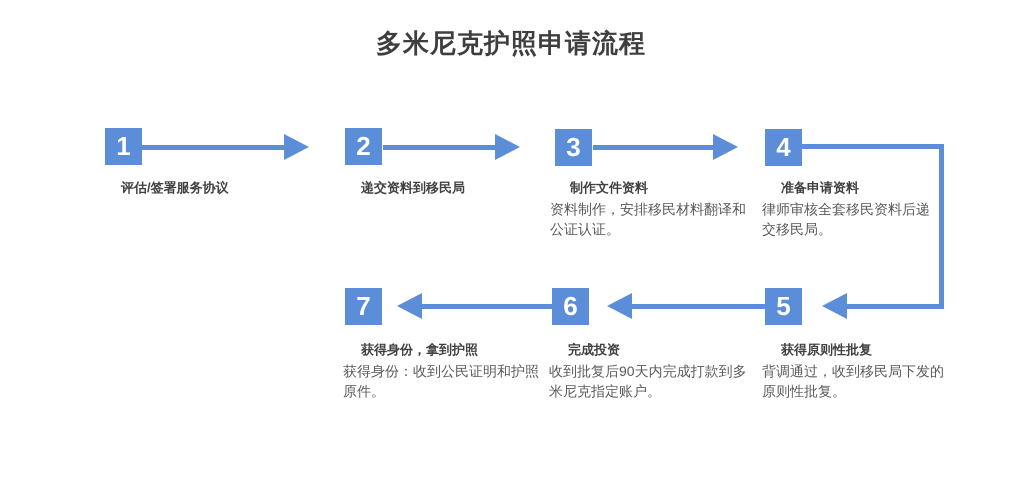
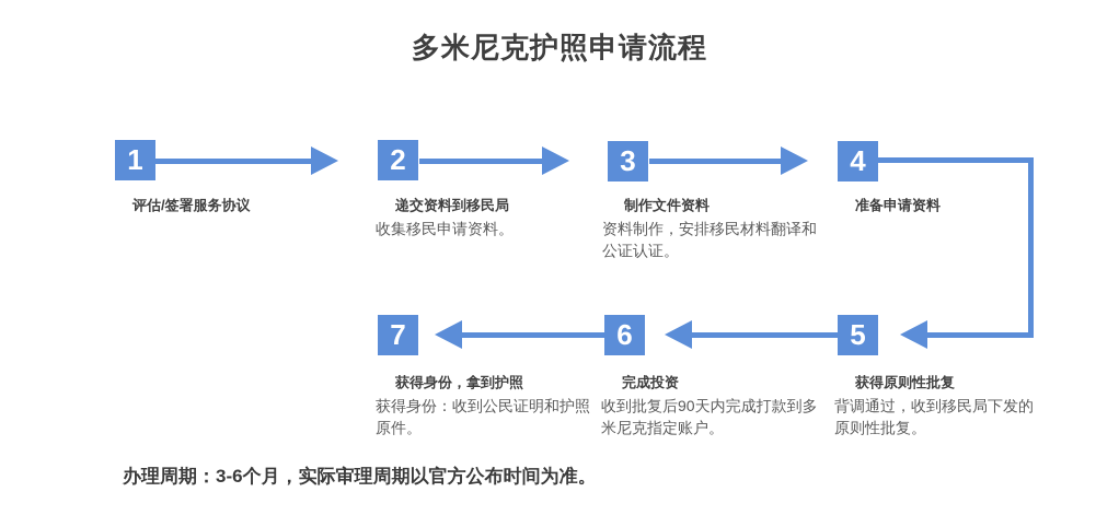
  多米尼克护照申请流程
  1
  评估/签署服务协议
  2
  递交资料到移民局
+ 收集移民申请资料。
  3
  制作文件资料
  资料制作，安排移民材料翻译和
  公证认证。
  4
  准备申请资料
- 律师审核全套移民资料后递
- 交移民局。
  5
  获得原则性批复
  背调通过，收到移民局下发的
  原则性批复。
  6
  完成投资
  收到批复后90天内完成打款到多
  米尼克指定账户。
  7
  获得身份，拿到护照
  获得身份：收到公民证明和护照
  原件。
+ 办理周期：3-6个月，实际审理周期以官方公布时间为准。
